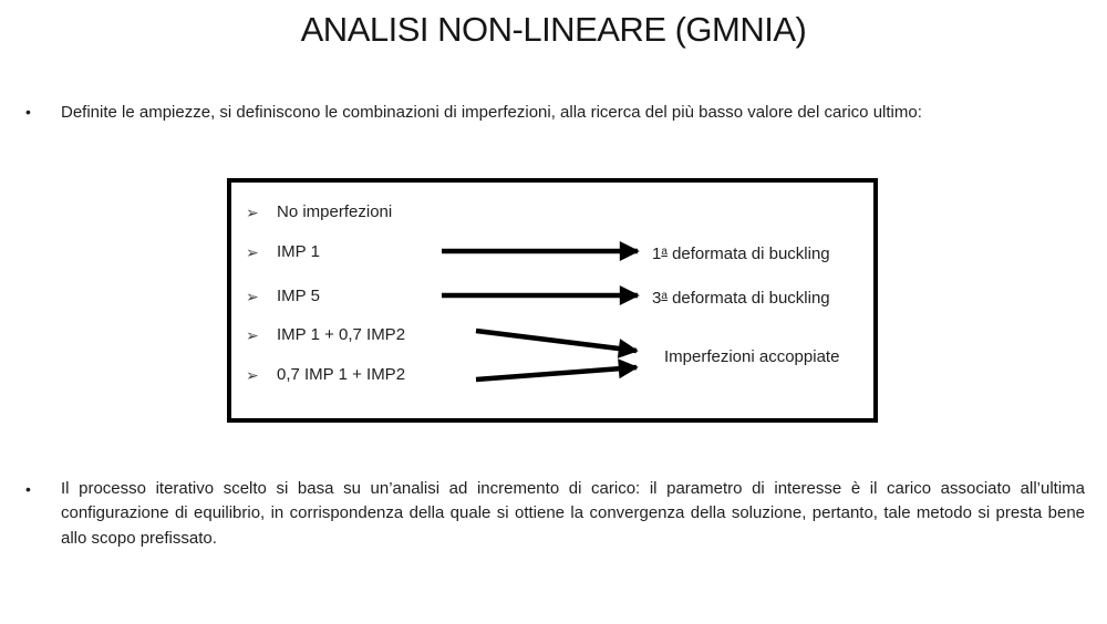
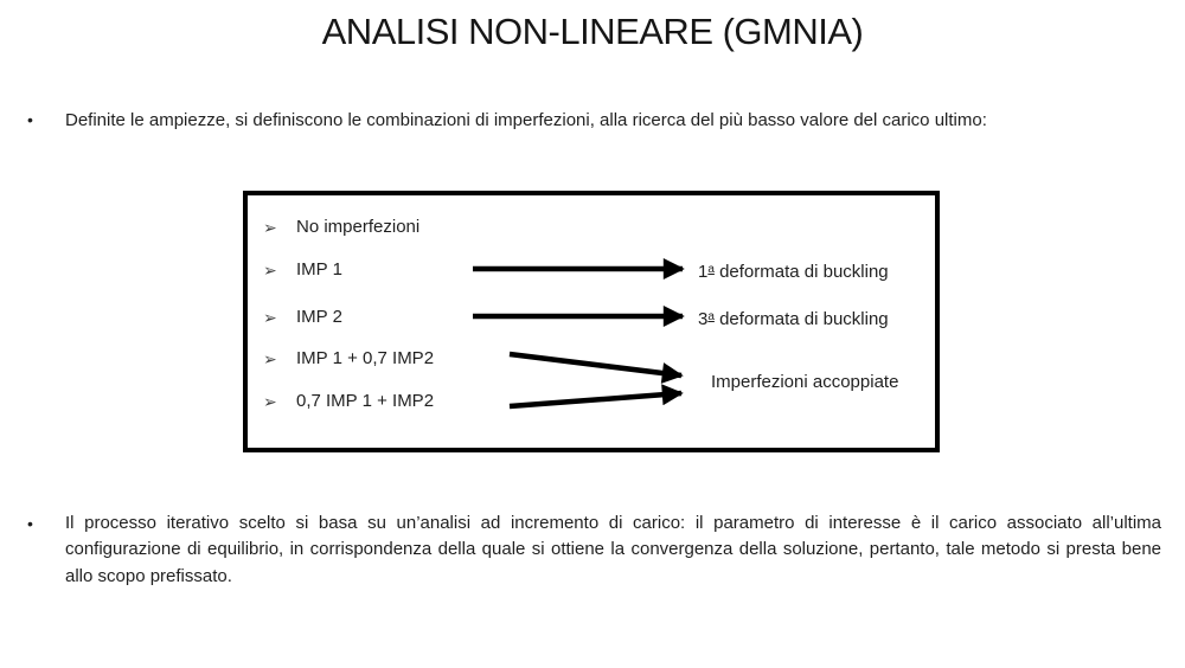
  ANALISI NON-LINEARE (GMNIA)
  •
  Definite le ampiezze, si definiscono le combinazioni di imperfezioni, alla ricerca del più basso valore del carico ultimo:
  ➢
  No imperfezioni
  ➢
  IMP 1
  ➢
- IMP 5
+ IMP 2
  ➢
  IMP 1 + 0,7 IMP2
  ➢
  0,7 IMP 1 + IMP2
  1a deformata di buckling
  3a deformata di buckling
  Imperfezioni accoppiate
  •
  Il processo iterativo scelto si basa su un’analisi ad incremento di carico: il parametro di interesse è il carico associato all’ultima configurazione di equilibrio, in corrispondenza della quale si ottiene la convergenza della soluzione, pertanto, tale metodo si presta bene allo scopo prefissato.
